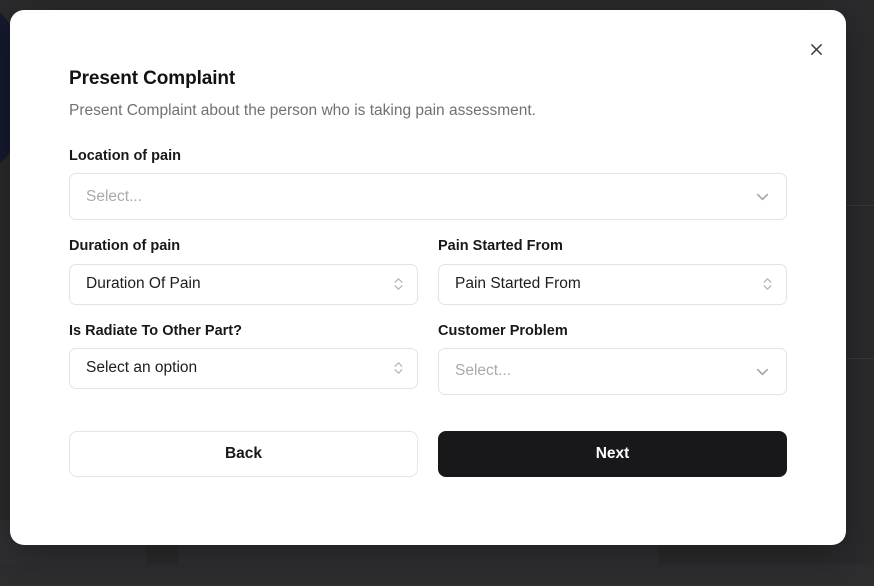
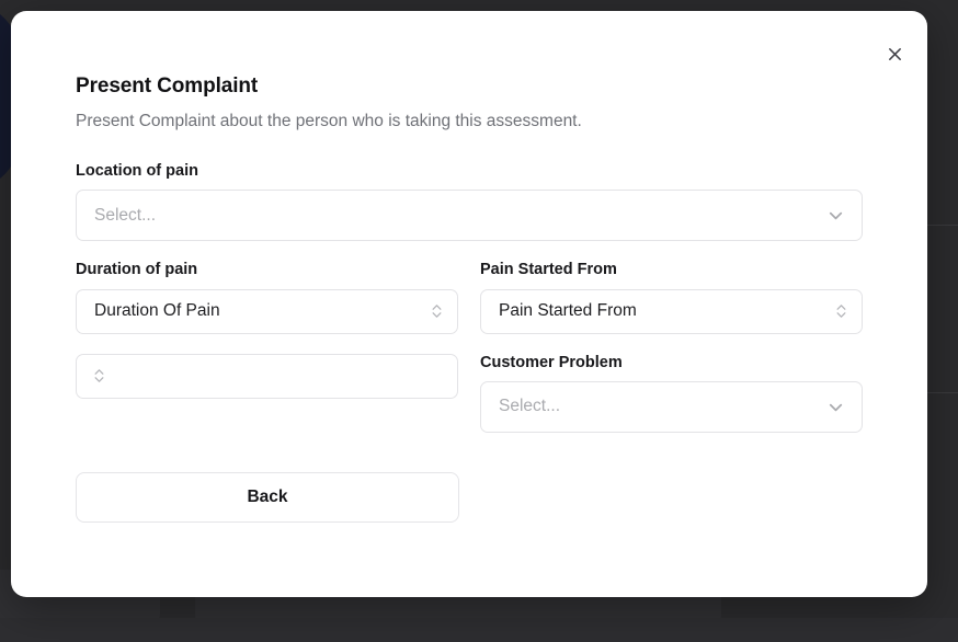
  Present Complaint
- Present Complaint about the person who is taking pain assessment.
+ Present Complaint about the person who is taking this assessment.
  Location of pain
  Select...
  Duration of pain
  Duration Of Pain
  Pain Started From
  Pain Started From
- Is Radiate To Other Part?
- Select an option
  Customer Problem
  Select...
  Back
- Next
